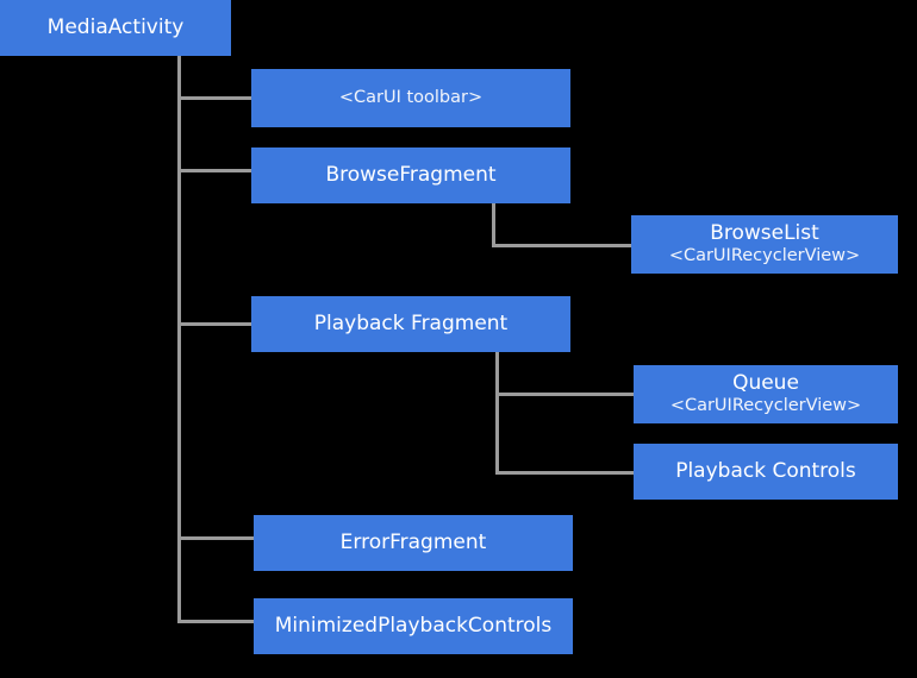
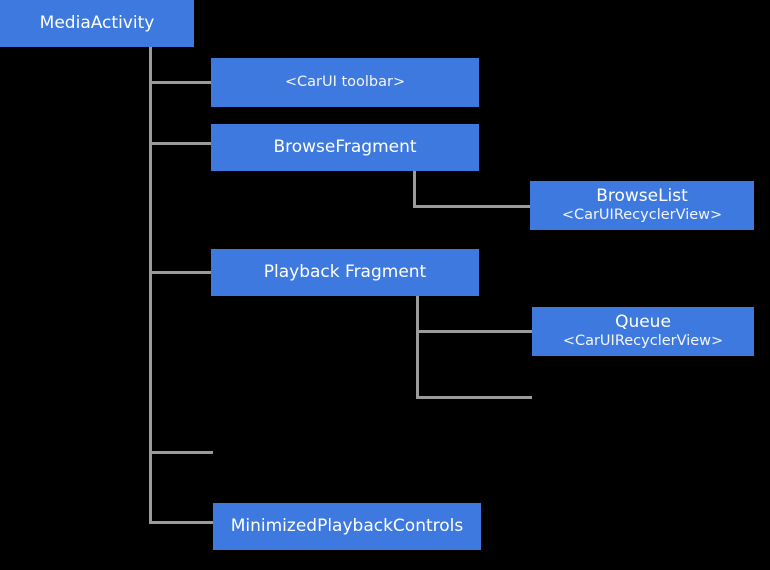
  MediaActivity
  <CarUI toolbar>
  BrowseFragment
  BrowseList
  <CarUIRecyclerView>
  Playback Fragment
  Queue
  <CarUIRecyclerView>
- Playback Controls
- ErrorFragment
  MinimizedPlaybackControls
